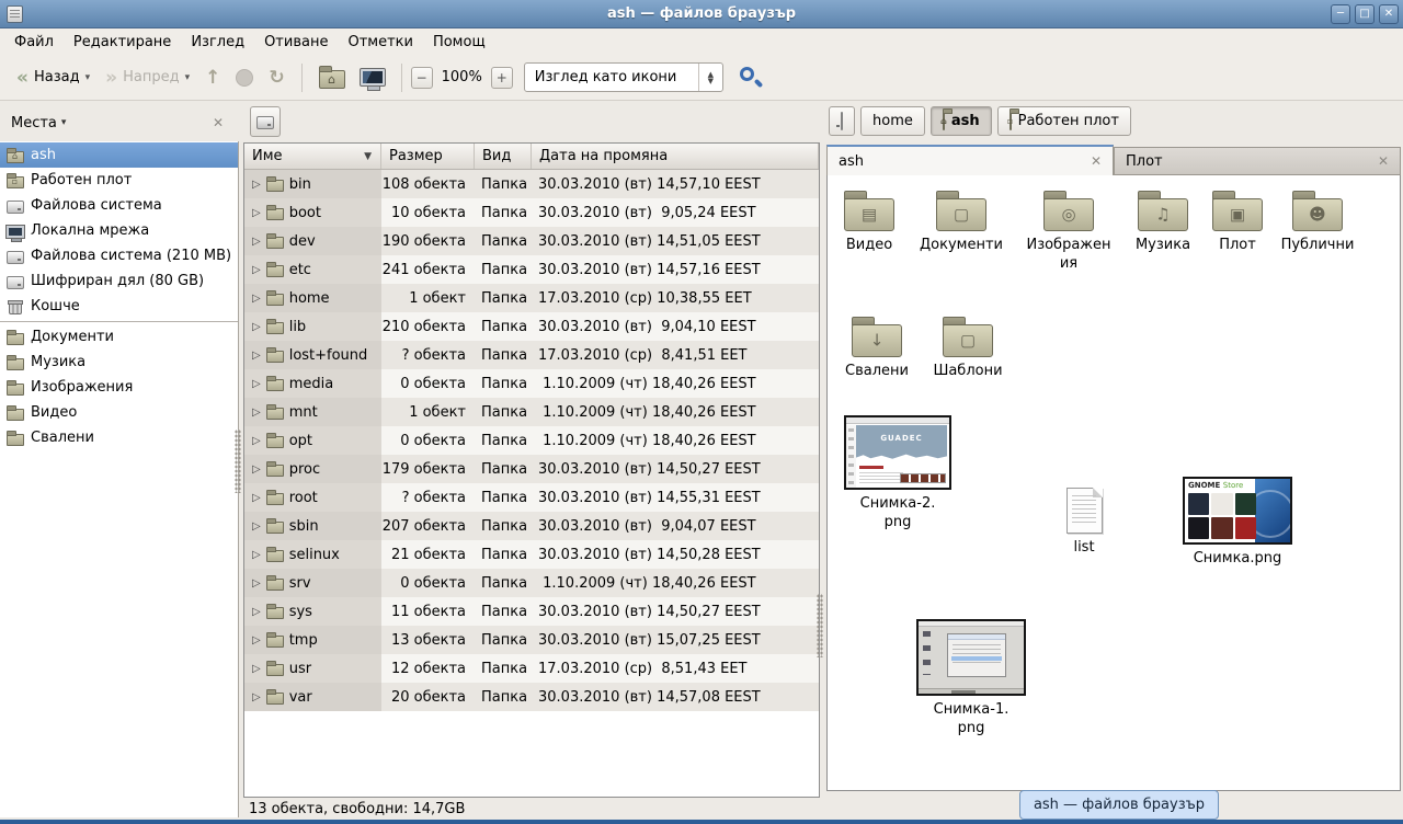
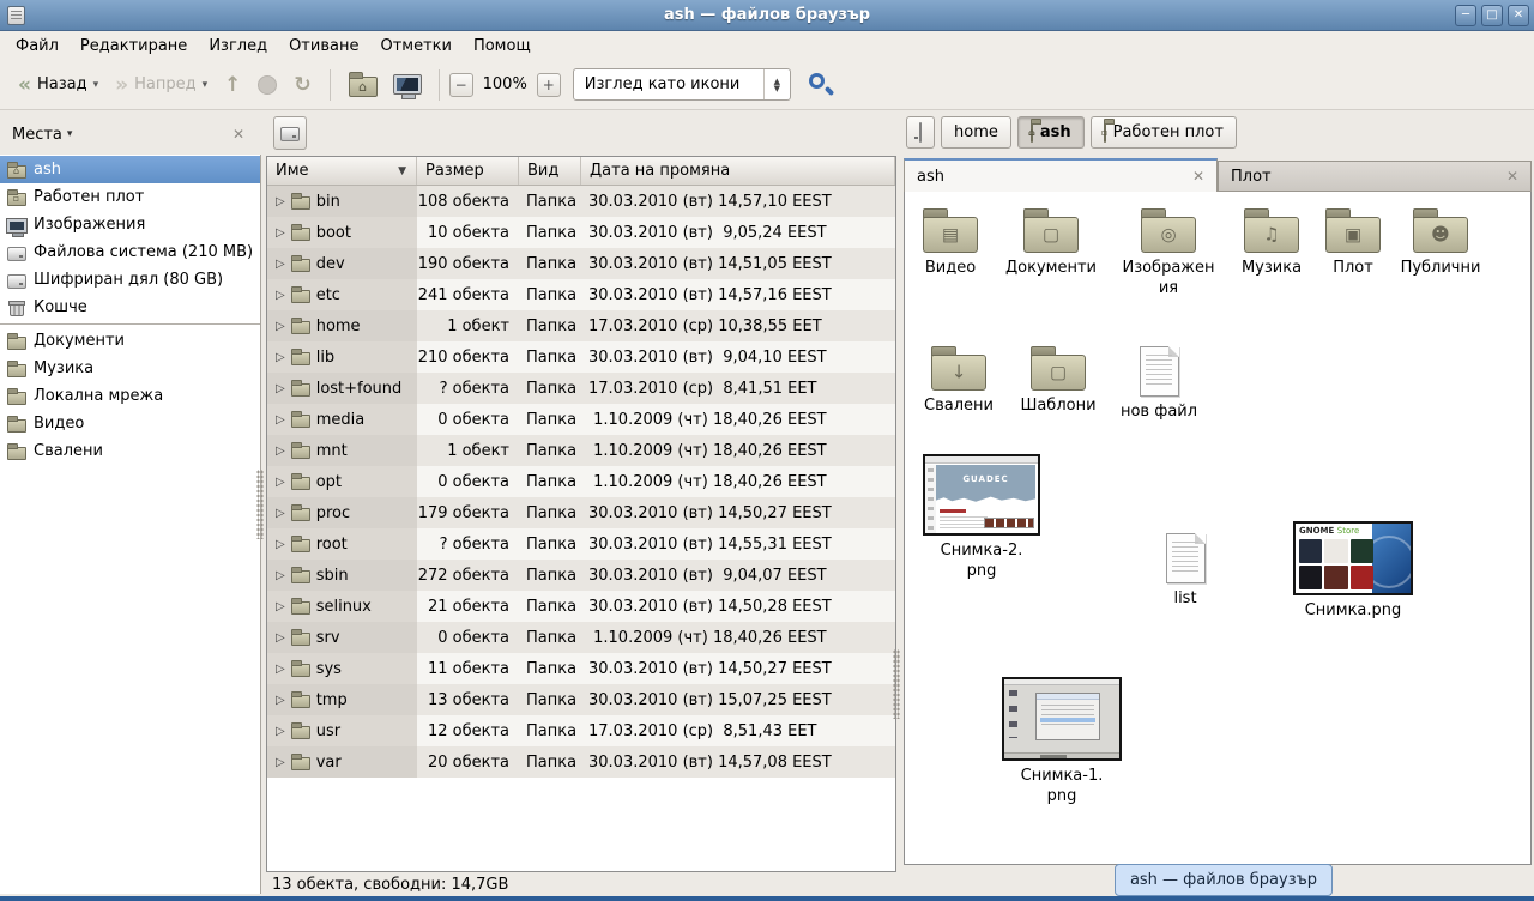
  ash — файлов браузър
  ─
  □
  ✕
  Файл
  Редактиране
  Изглед
  Отиване
  Отметки
  Помощ
  «
  Назад
  ▾
  »
  Напред
  ▾
  ↑
  ↻
  −
  100%
  +
  Изглед като икони
  ▲
  ▼
  Места
  ▾
  ✕
  ash
  Работен плот
- Файлова система
- Локална мрежа
+ Изображения
  Файлова система (210 MB)
  Шифриран дял (80 GB)
  Кошче
  Документи
  Музика
- Изображения
+ Локална мрежа
  Видео
  Свалени
  Име
  ▼
  Размер
  Вид
  Дата на промяна
  ▷
  bin
  108 обекта
  Папка
  30.03.2010 (вт) 14,57,10 EEST
  ▷
  boot
  10 обекта
  Папка
  30.03.2010 (вт) 9,05,24 EEST
  ▷
  dev
  190 обекта
  Папка
  30.03.2010 (вт) 14,51,05 EEST
  ▷
  etc
  241 обекта
  Папка
  30.03.2010 (вт) 14,57,16 EEST
  ▷
  home
  1 обект
  Папка
  17.03.2010 (ср) 10,38,55 EET
  ▷
  lib
  210 обекта
  Папка
  30.03.2010 (вт) 9,04,10 EEST
  ▷
  lost+found
  ? обекта
  Папка
  17.03.2010 (ср) 8,41,51 EET
  ▷
  media
  0 обекта
  Папка
  1.10.2009 (чт) 18,40,26 EEST
  ▷
  mnt
  1 обект
  Папка
  1.10.2009 (чт) 18,40,26 EEST
  ▷
  opt
  0 обекта
  Папка
  1.10.2009 (чт) 18,40,26 EEST
  ▷
  proc
  179 обекта
  Папка
  30.03.2010 (вт) 14,50,27 EEST
  ▷
  root
  ? обекта
  Папка
  30.03.2010 (вт) 14,55,31 EEST
  ▷
  sbin
- 207 обекта
+ 272 обекта
  Папка
  30.03.2010 (вт) 9,04,07 EEST
  ▷
  selinux
  21 обекта
  Папка
  30.03.2010 (вт) 14,50,28 EEST
  ▷
  srv
  0 обекта
  Папка
  1.10.2009 (чт) 18,40,26 EEST
  ▷
  sys
  11 обекта
  Папка
  30.03.2010 (вт) 14,50,27 EEST
  ▷
  tmp
  13 обекта
  Папка
  30.03.2010 (вт) 15,07,25 EEST
  ▷
  usr
  12 обекта
  Папка
  17.03.2010 (ср) 8,51,43 EET
  ▷
  var
  20 обекта
  Папка
  30.03.2010 (вт) 14,57,08 EEST
  13 обекта, свободни: 14,7GB
  home
  ash
  Работен плот
  ash
  ✕
  Плот
  ✕
  Видео
  Документи
  Изображен
  ия
  Музика
  Плот
  Публични
  Свалени
  Шаблони
+ нов файл
  GUADEC
  Снимка-2.
  png
  list
  GNOME Store
  Снимка.png
  Снимка-1.
  png
  ash — файлов браузър
